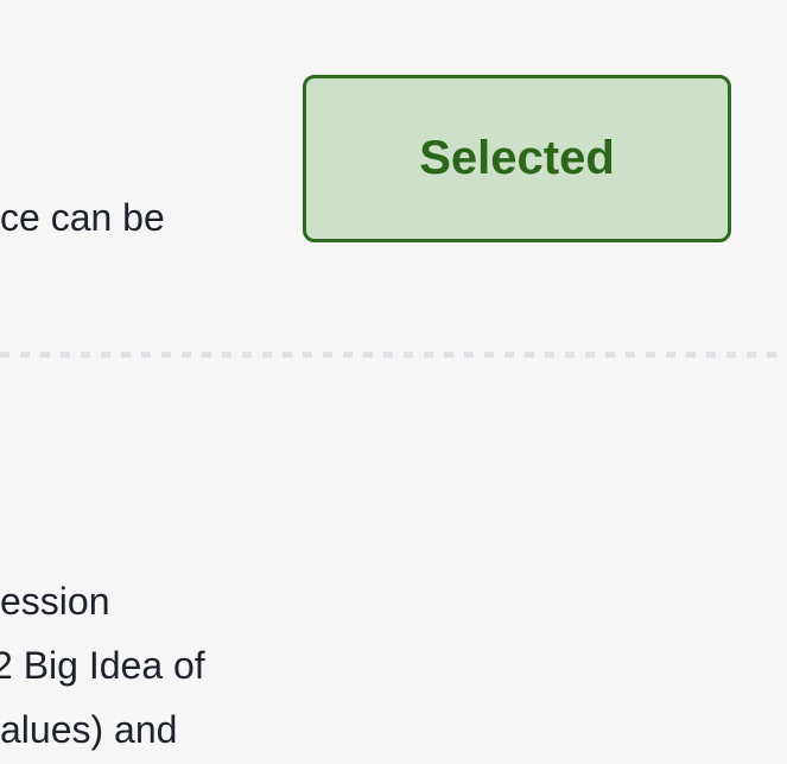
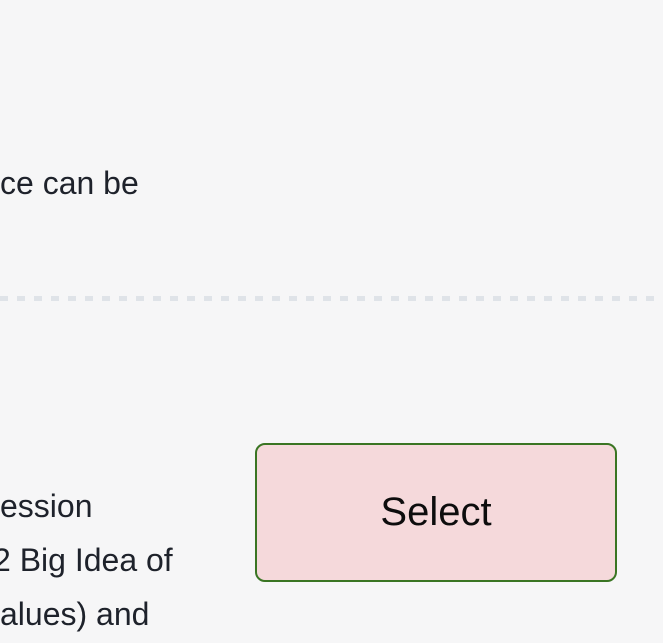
  ce can be
- Selected
  ession
  2 Big Idea of
  alues) and
+ Select
